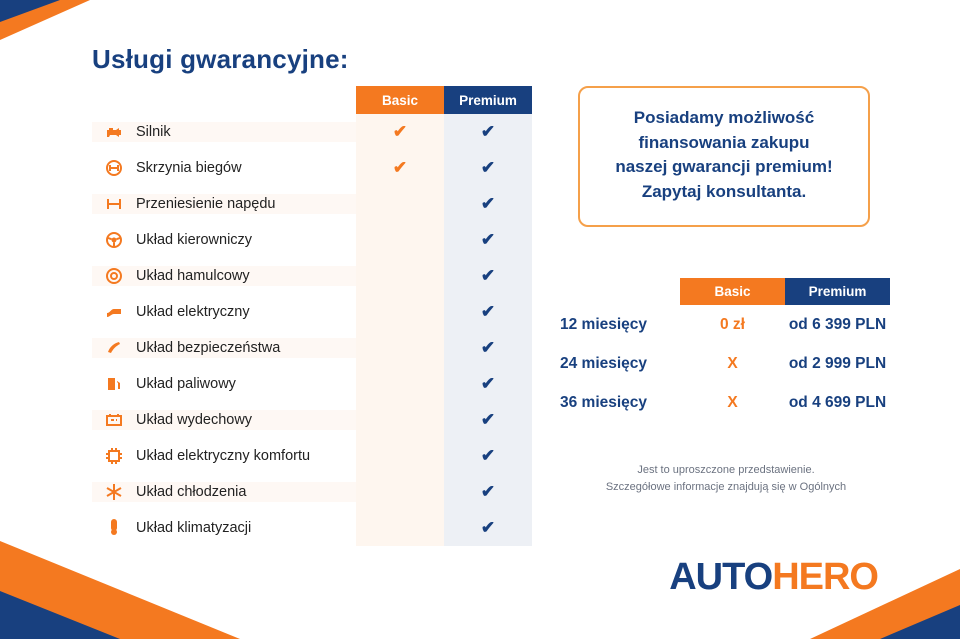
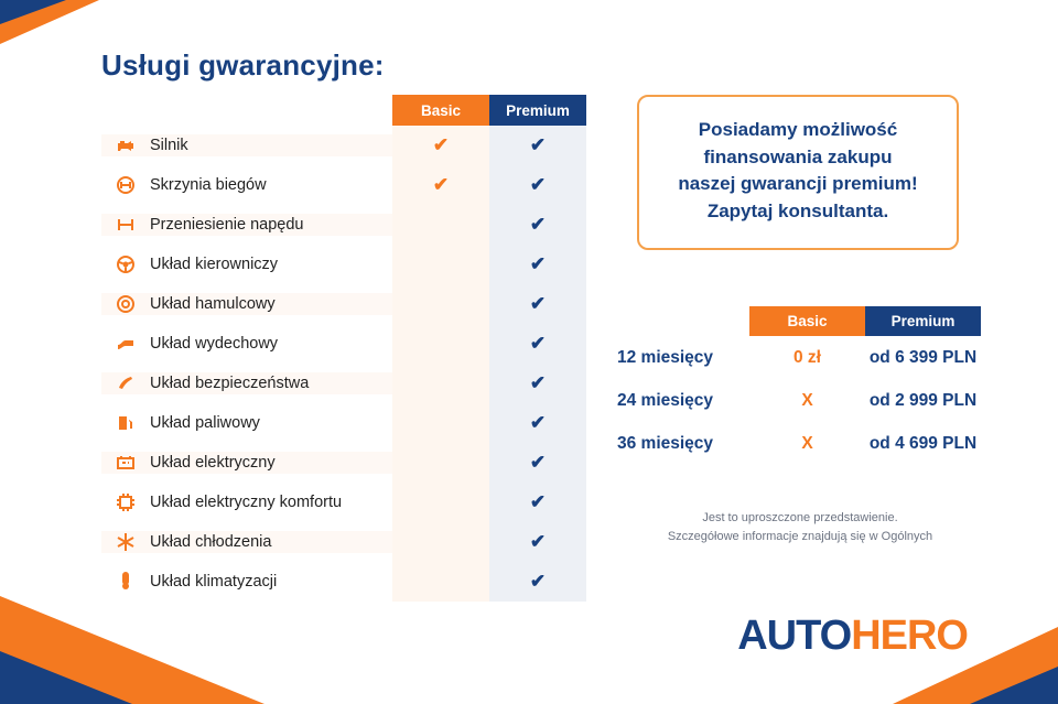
  Usługi gwarancyjne:
  Basic
  Premium
  Silnik
  ✔
  ✔
  Skrzynia biegów
  ✔
  ✔
  Przeniesienie napędu
  ✔
  Układ kierowniczy
  ✔
  Układ hamulcowy
  ✔
- Układ elektryczny
+ Układ wydechowy
  ✔
  Układ bezpieczeństwa
  ✔
  Układ paliwowy
  ✔
- Układ wydechowy
+ Układ elektryczny
  ✔
  Układ elektryczny komfortu
  ✔
  Układ chłodzenia
  ✔
  Układ klimatyzacji
  ✔
  Posiadamy możliwość
  finansowania zakupu
  naszej gwarancji premium!
  Zapytaj konsultanta.
  Basic
  Premium
  12 miesięcy
  0 zł
  od 6 399 PLN
  24 miesięcy
  X
  od 2 999 PLN
  36 miesięcy
  X
  od 4 699 PLN
  Jest to uproszczone przedstawienie.
  Szczegółowe informacje znajdują się w Ogólnych
  AUTOHERO
